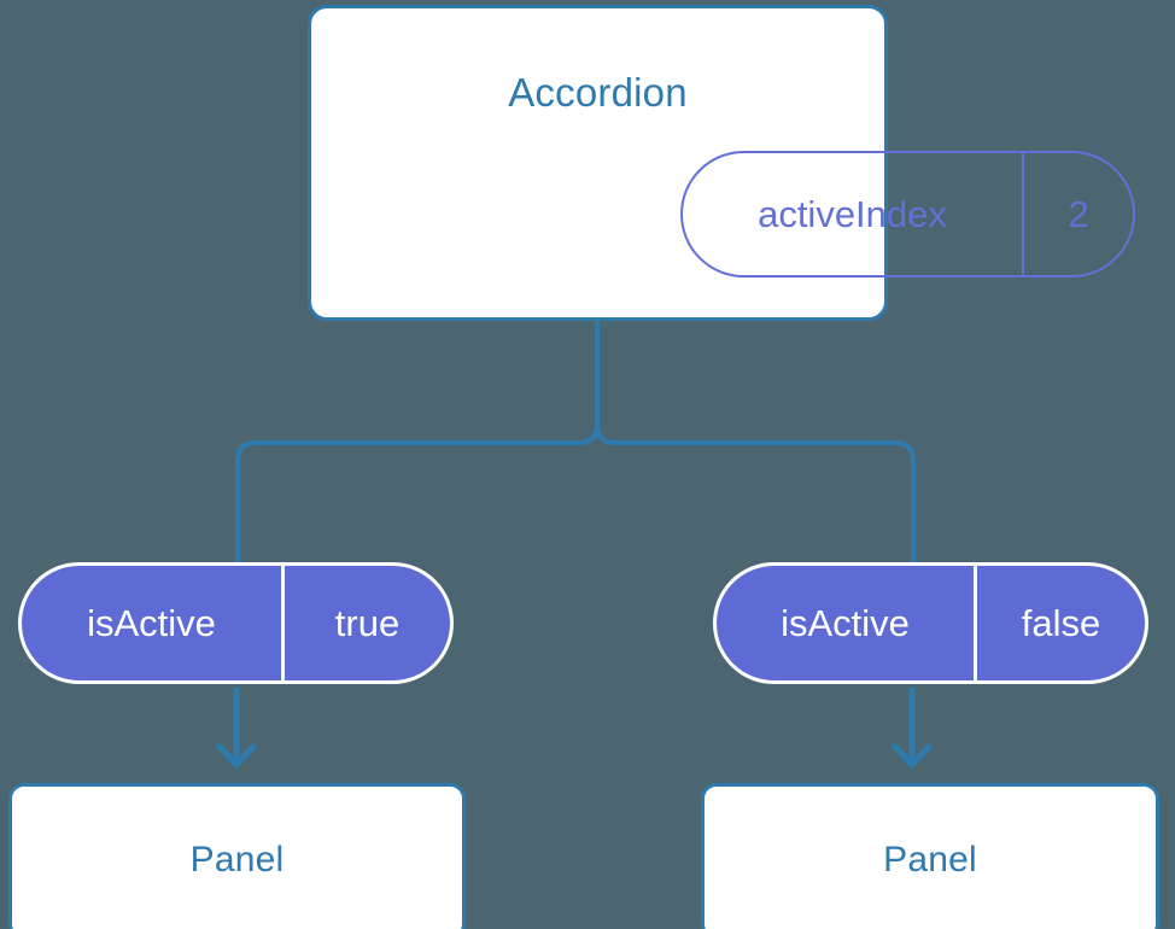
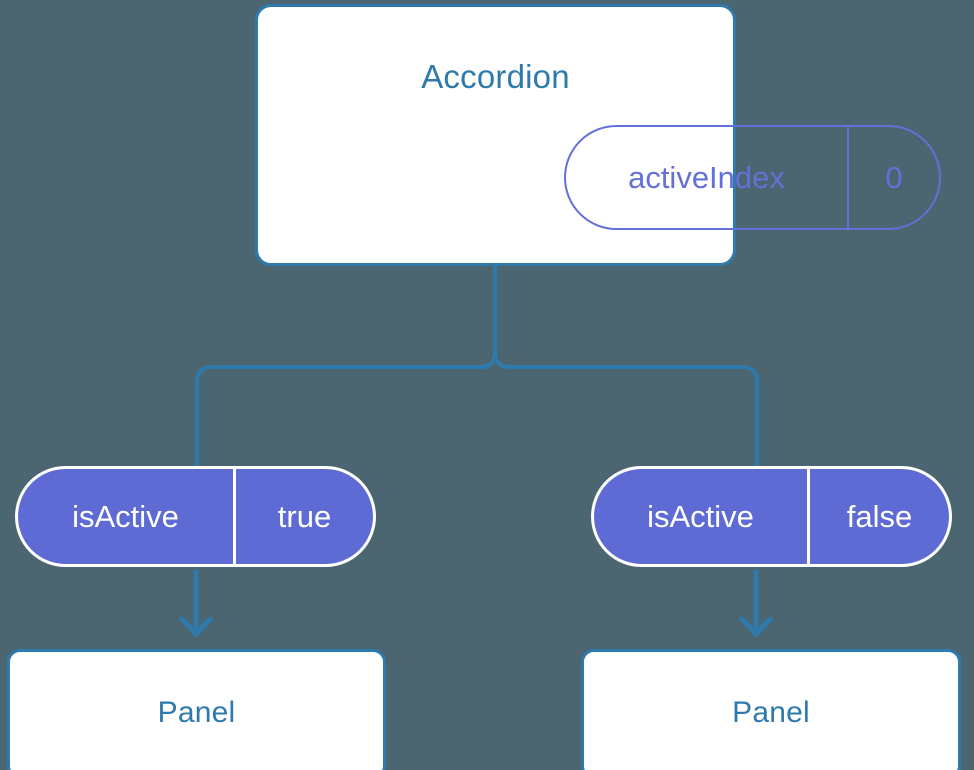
  Accordion
  activeIndex
- 2
+ 0
  isActive
  true
  isActive
  false
  Panel
  Panel
